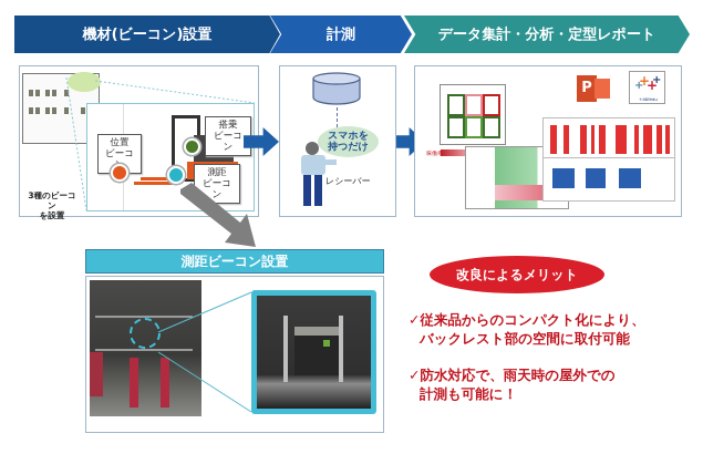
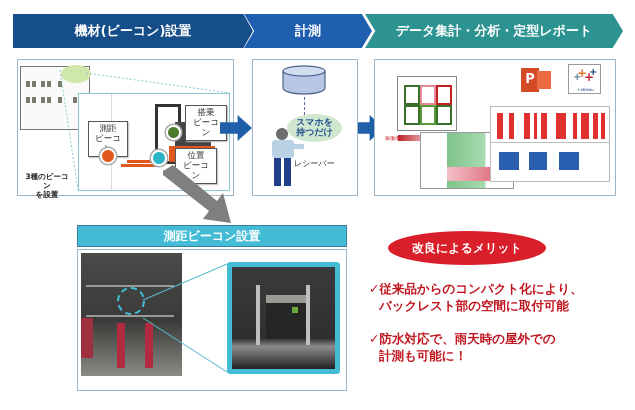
  機材(ビーコン)設置
  計測
  データ集計・分析・定型レポート
- 位置
+ 測距
  ビーコ
  搭乗
  ビーコン
- 測距
+ 位置
  ビーコン
  3種のビーコン
  を設置
  スマホを
  持つだけ
  レシーバー
  P
  +
  +
  +
  +
  測距ビーコン設置
  改良によるメリット
  ✓従来品からのコンパクト化により、
  バックレスト部の空間に取付可能
  ✓防水対応で、雨天時の屋外での
  計測も可能に！
